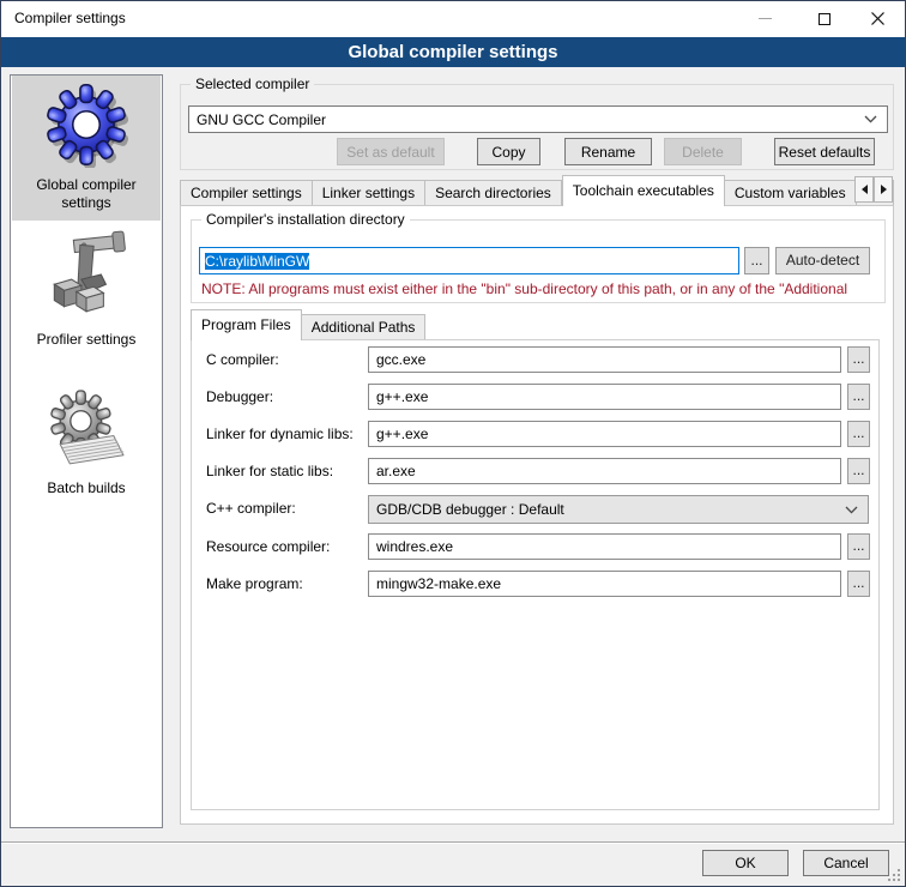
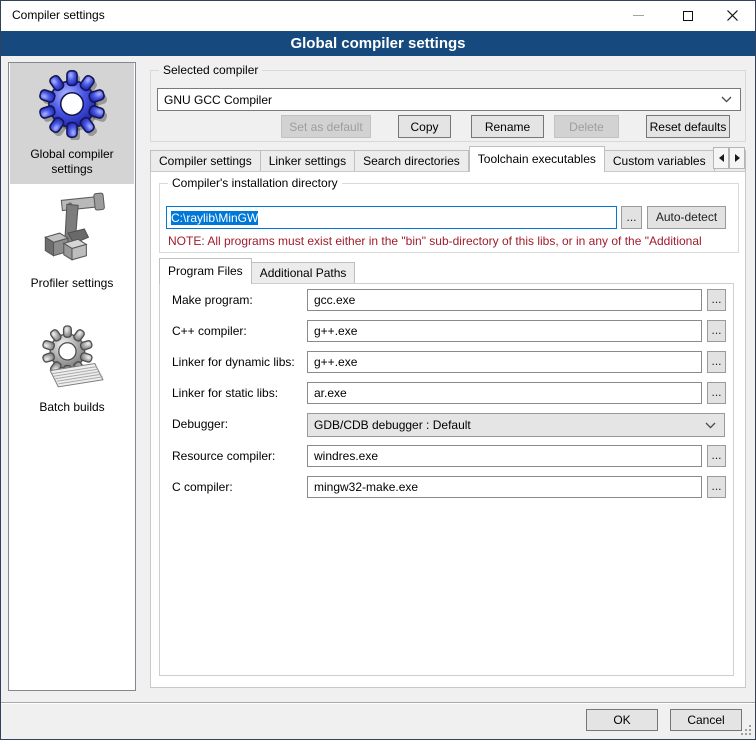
  Compiler settings
  Global compiler settings
  Global compiler settings
  Profiler settings
  Batch builds
  Selected compiler
  GNU GCC Compiler
  Set as default
  Copy
  Rename
  Delete
  Reset defaults
  Compiler settings
  Linker settings
  Search directories
  Toolchain executables
  Custom variables
  Compiler's installation directory
  C:\raylib\MinGW
  ...
  Auto-detect
- NOTE: All programs must exist either in the "bin" sub-directory of this path, or in any of the "Additional
+ NOTE: All programs must exist either in the "bin" sub-directory of this libs, or in any of the "Additional
  Program Files
  Additional Paths
- C compiler:
+ Make program:
  gcc.exe
  ...
- Debugger:
+ C++ compiler:
  g++.exe
  ...
  Linker for dynamic libs:
  g++.exe
  ...
  Linker for static libs:
  ar.exe
  ...
- C++ compiler:
+ Debugger:
  GDB/CDB debugger : Default
  Resource compiler:
  windres.exe
  ...
- Make program:
+ C compiler:
  mingw32-make.exe
  ...
  OK
  Cancel
